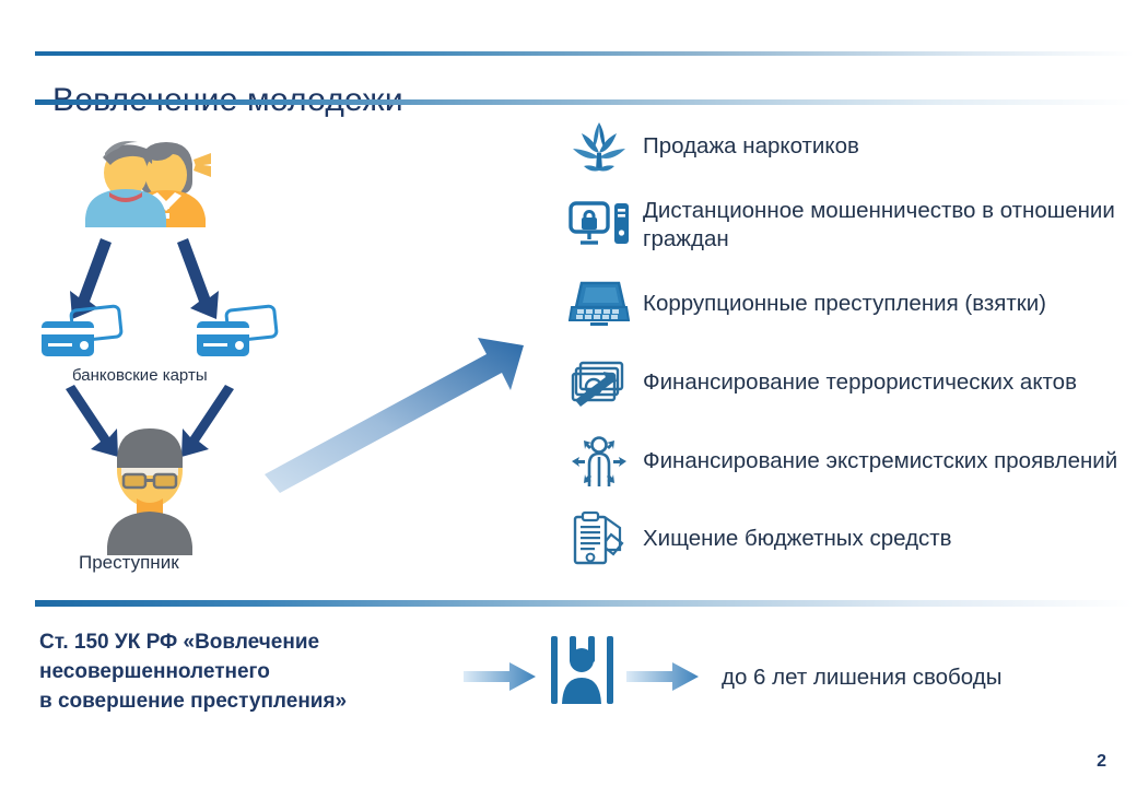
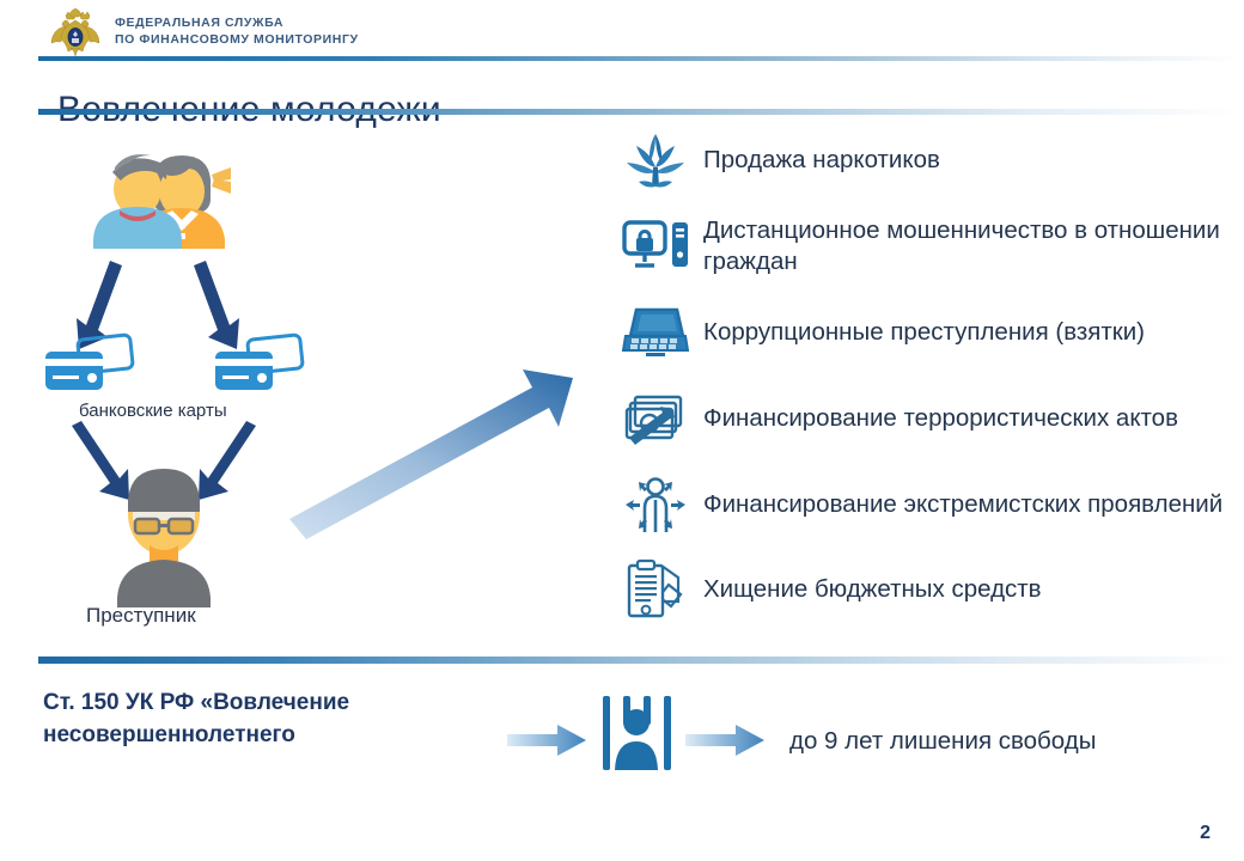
+ ФЕДЕРАЛЬНАЯ СЛУЖБА
+ ПО ФИНАНСОВОМУ МОНИТОРИНГУ
  банковские карты
  Преступник
  Продажа наркотиков
  Дистанционное мошенничество в отношении граждан
  Коррупционные преступления (взятки)
  Финансирование террористических актов
  Финансирование экстремистских проявлений
  Хищение бюджетных средств
  Ст. 150 УК РФ «Вовлечение
  несовершеннолетнего
- в совершение преступления»
- до 6 лет лишения свободы
+ до 9 лет лишения свободы
  2
